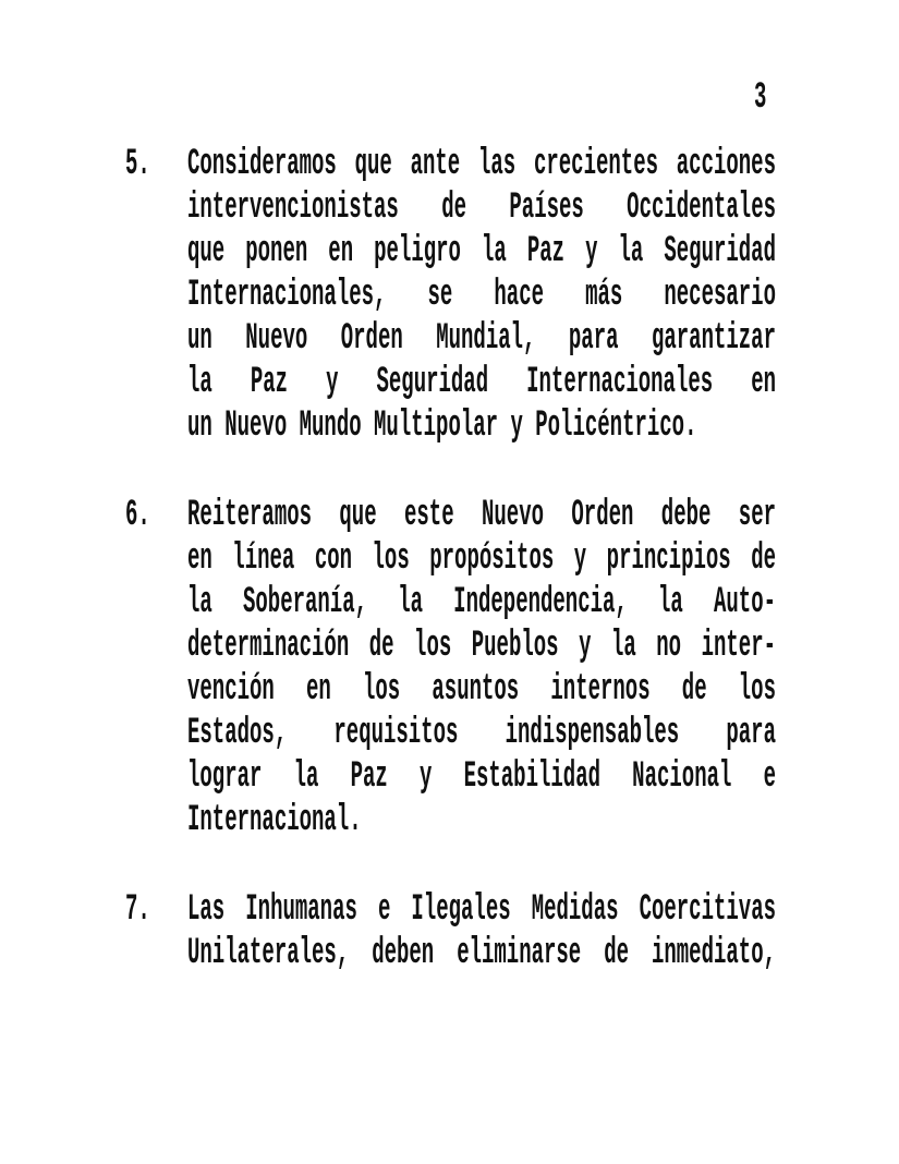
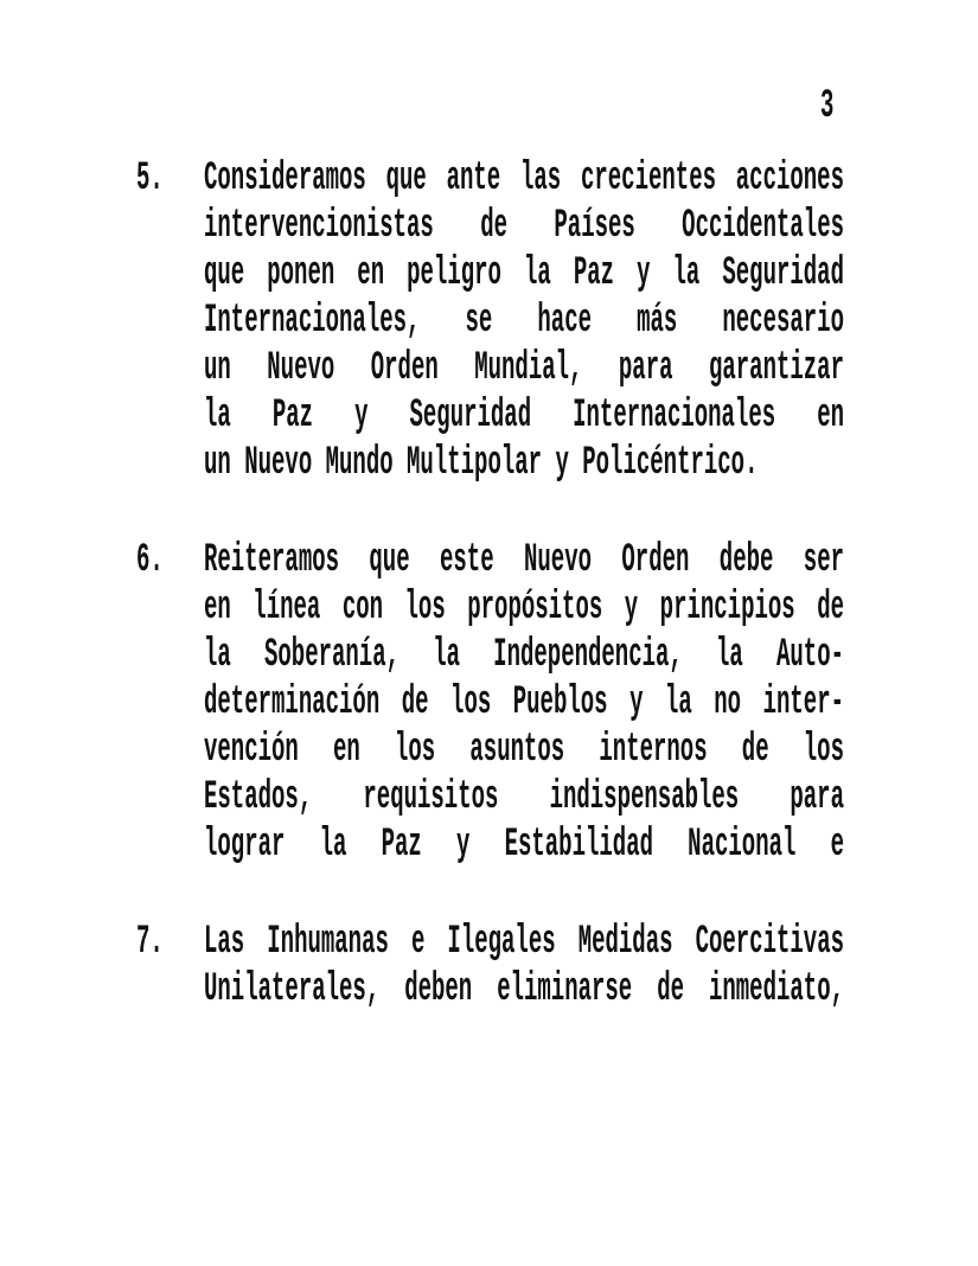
  3
  5.
  Consideramos que ante las crecientes acciones
  intervencionistas de Países Occidentales
  que ponen en peligro la Paz y la Seguridad
  Internacionales, se hace más necesario
  un Nuevo Orden Mundial, para garantizar
  la Paz y Seguridad Internacionales en
  un Nuevo Mundo Multipolar y Policéntrico.
  6.
  Reiteramos que este Nuevo Orden debe ser
  en línea con los propósitos y principios de
  la Soberanía, la Independencia, la Auto-
  determinación de los Pueblos y la no inter-
  vención en los asuntos internos de los
  Estados, requisitos indispensables para
  lograr la Paz y Estabilidad Nacional e
- Internacional.
  7.
  Las Inhumanas e Ilegales Medidas Coercitivas
  Unilaterales, deben eliminarse de inmediato,
